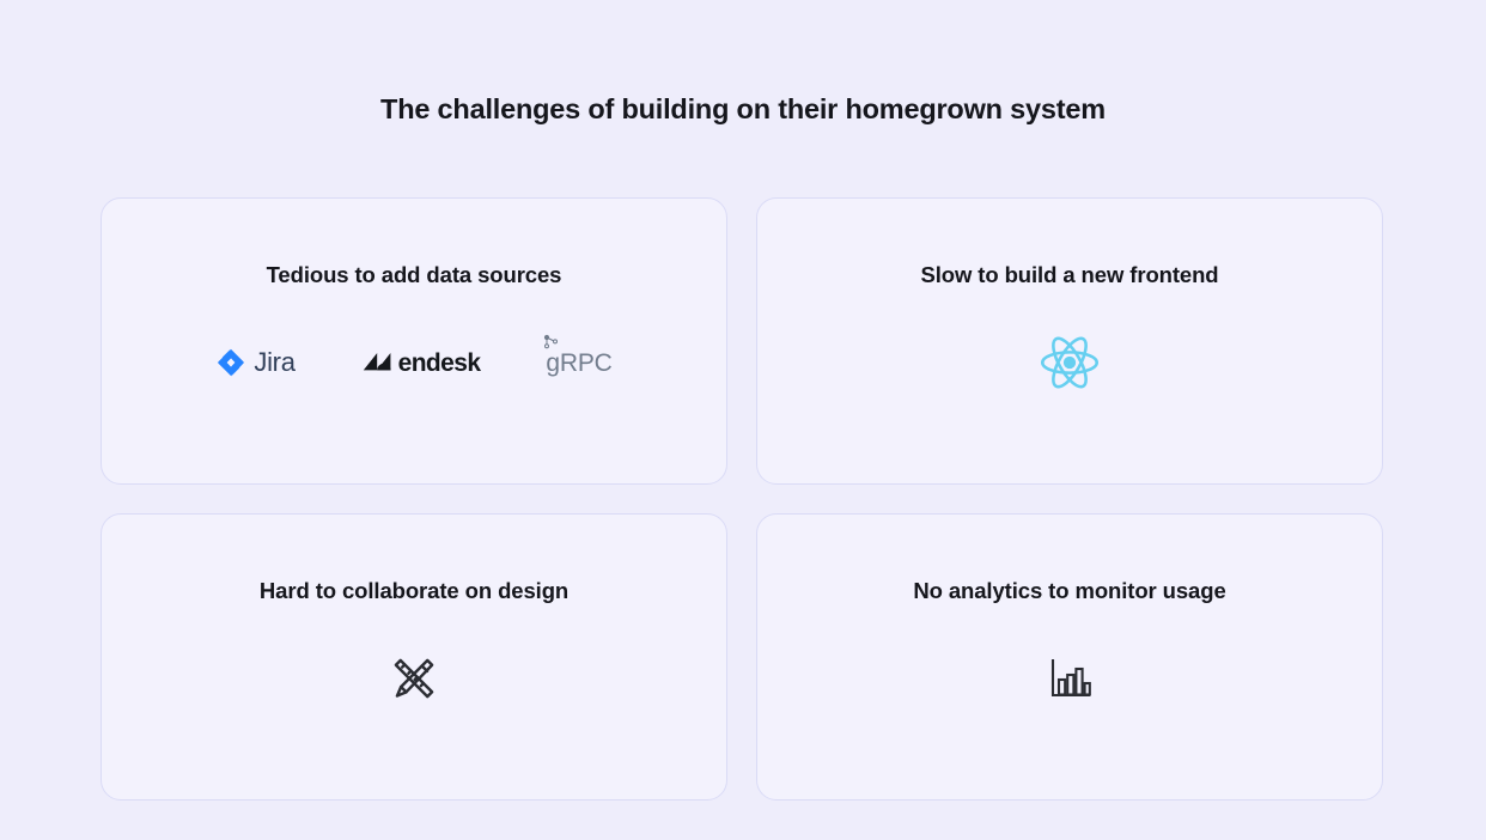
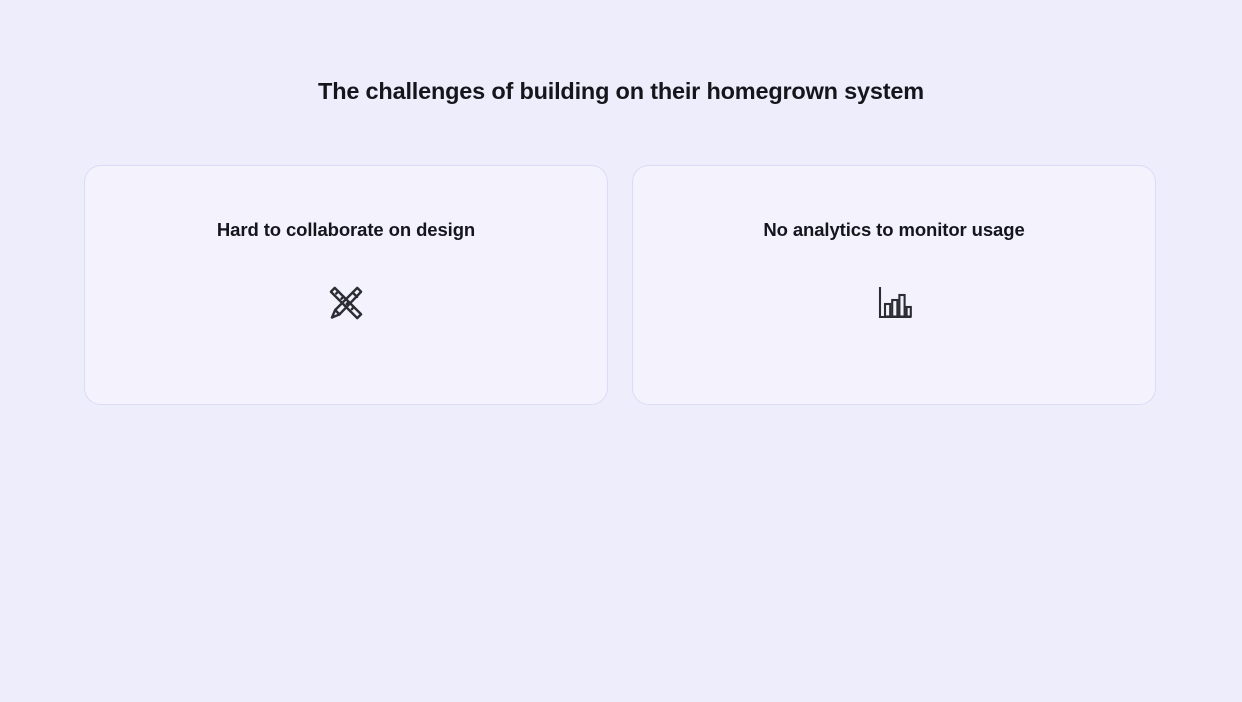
  The challenges of building on their homegrown system
- Tedious to add data sources
- Jira
- endesk
- gRPC
- Slow to build a new frontend
  Hard to collaborate on design
  No analytics to monitor usage
